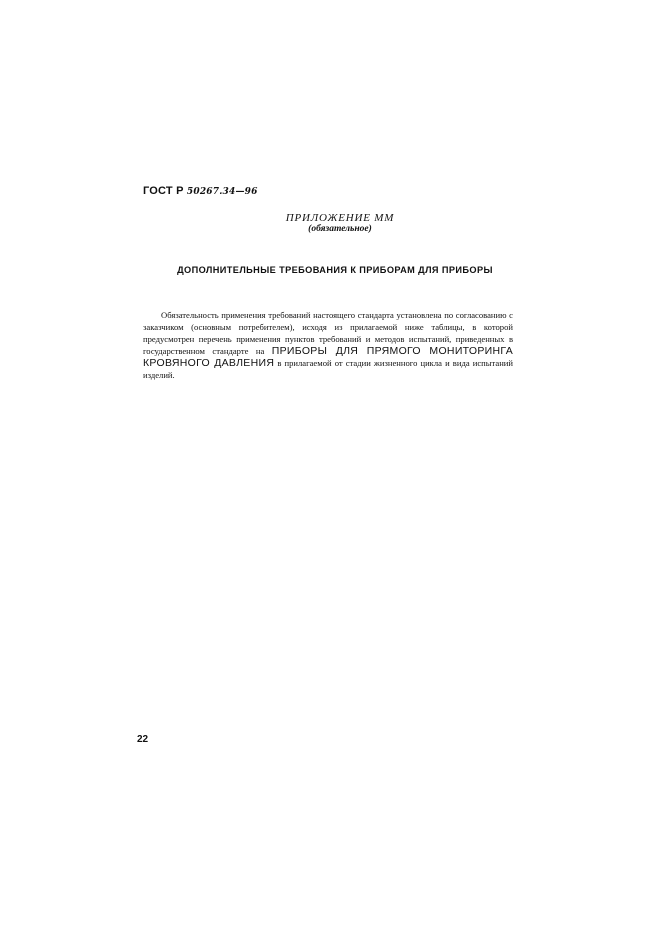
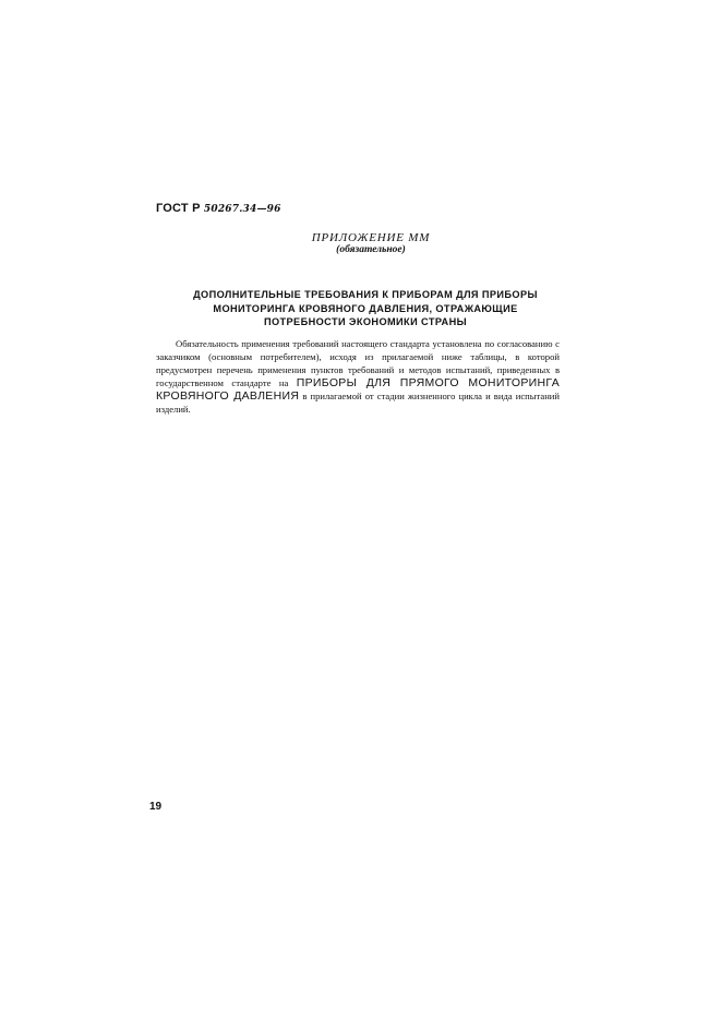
  ГОСТ Р 50267.34—96
  ПРИЛОЖЕНИЕ ММ
  (обязательное)
  ДОПОЛНИТЕЛЬНЫЕ ТРЕБОВАНИЯ К ПРИБОРАМ ДЛЯ ПРИБОРЫ
+ МОНИТОРИНГА КРОВЯНОГО ДАВЛЕНИЯ, ОТРАЖАЮЩИЕ
+ ПОТРЕБНОСТИ ЭКОНОМИКИ СТРАНЫ
  Обязательность применения требований настоящего стандарта установлена по согласованию с заказчиком (основным потребителем), исходя из прилагаемой ниже таблицы, в которой предусмотрен перечень применения пунктов требований и методов испытаний, приведенных в государственном стандарте на ПРИБОРЫ ДЛЯ ПРЯМОГО МОНИТОРИНГА КРОВЯНОГО ДАВЛЕНИЯ в прилагаемой от стадии жизненного цикла и вида испытаний изделий.
- 22
+ 19
